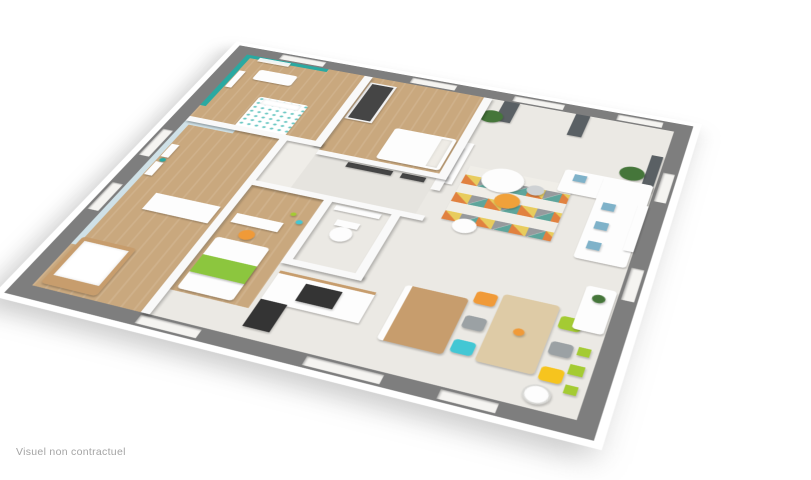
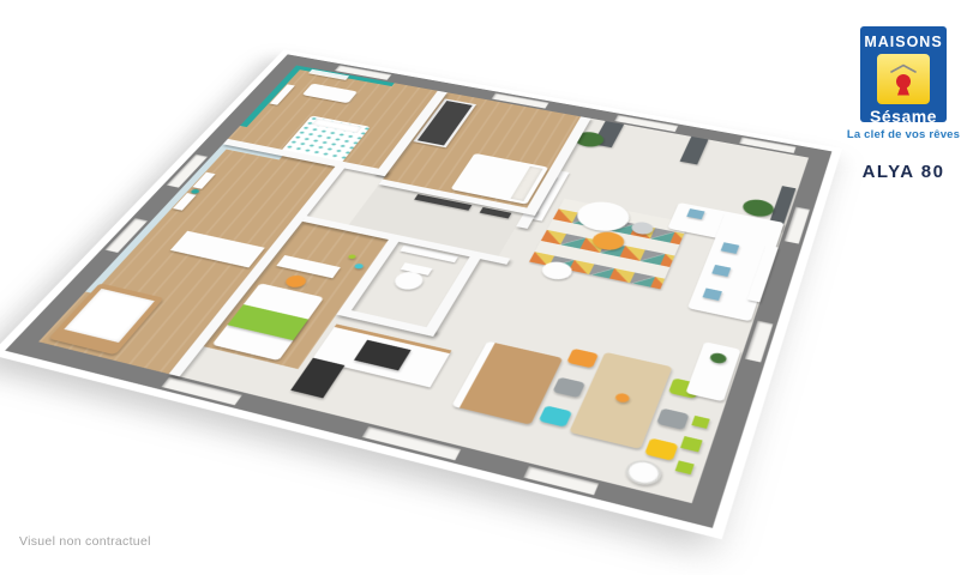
+ MAISONS
+ Sésame
+ La clef de vos rêves
+ ALYA 80
  Visuel non contractuel
